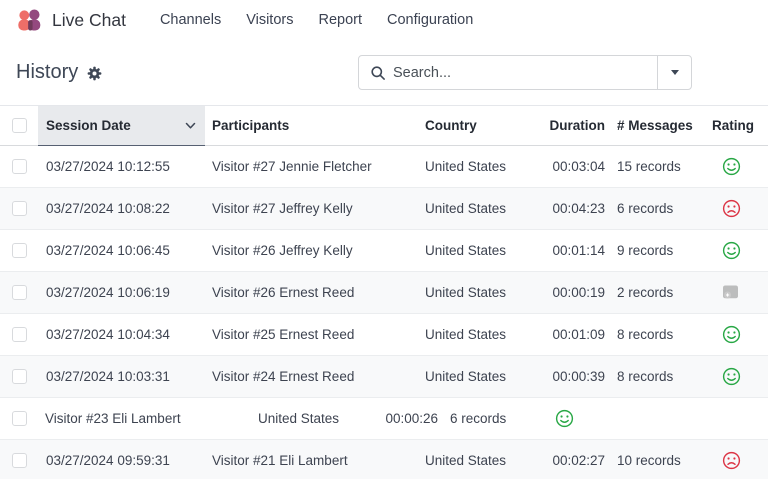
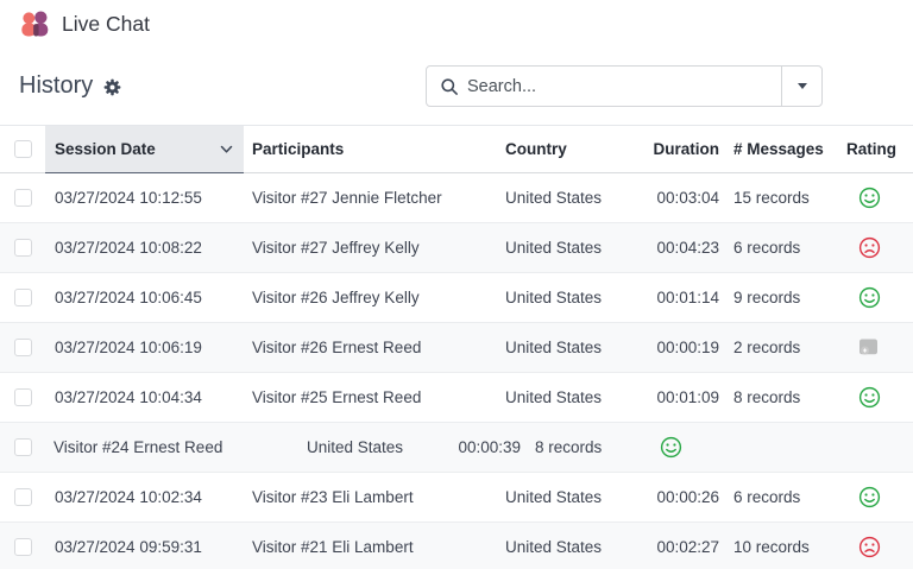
  Live Chat
- Channels
- Visitors
- Report
- Configuration
  History
  Search...
  Session Date
  Participants
  Country
  Duration
  # Messages
  Rating
  03/27/2024 10:12:55
  Visitor #27 Jennie Fletcher
  United States
  00:03:04
  15 records
  03/27/2024 10:08:22
  Visitor #27 Jeffrey Kelly
  United States
  00:04:23
  6 records
  03/27/2024 10:06:45
  Visitor #26 Jeffrey Kelly
  United States
  00:01:14
  9 records
  03/27/2024 10:06:19
  Visitor #26 Ernest Reed
  United States
  00:00:19
  2 records
  03/27/2024 10:04:34
  Visitor #25 Ernest Reed
  United States
  00:01:09
  8 records
- 03/27/2024 10:03:31
  Visitor #24 Ernest Reed
  United States
  00:00:39
  8 records
+ 03/27/2024 10:02:34
  Visitor #23 Eli Lambert
  United States
  00:00:26
  6 records
  03/27/2024 09:59:31
  Visitor #21 Eli Lambert
  United States
  00:02:27
  10 records
